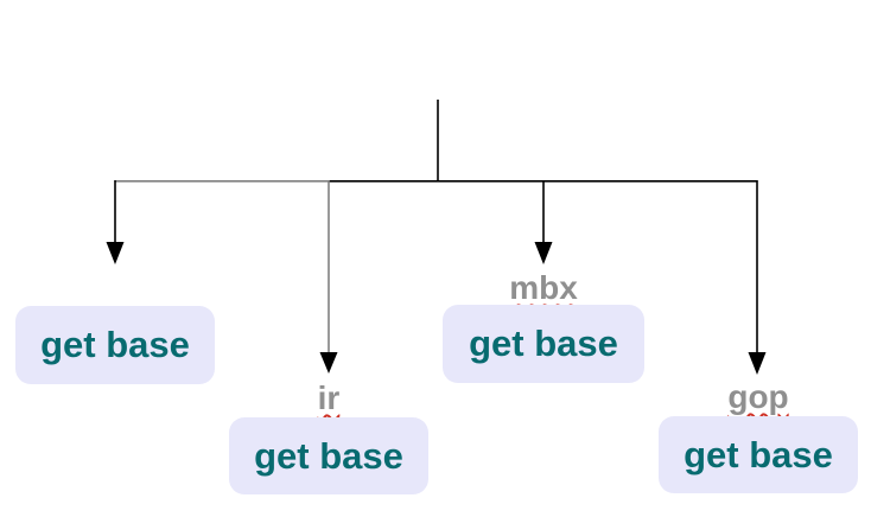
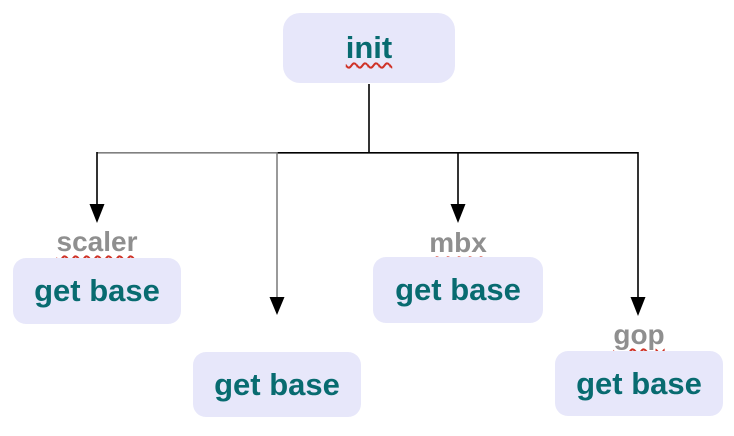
+ init
+ scaler
  get base
- ir
  get base
  mbx
  get base
  gop
  get base
